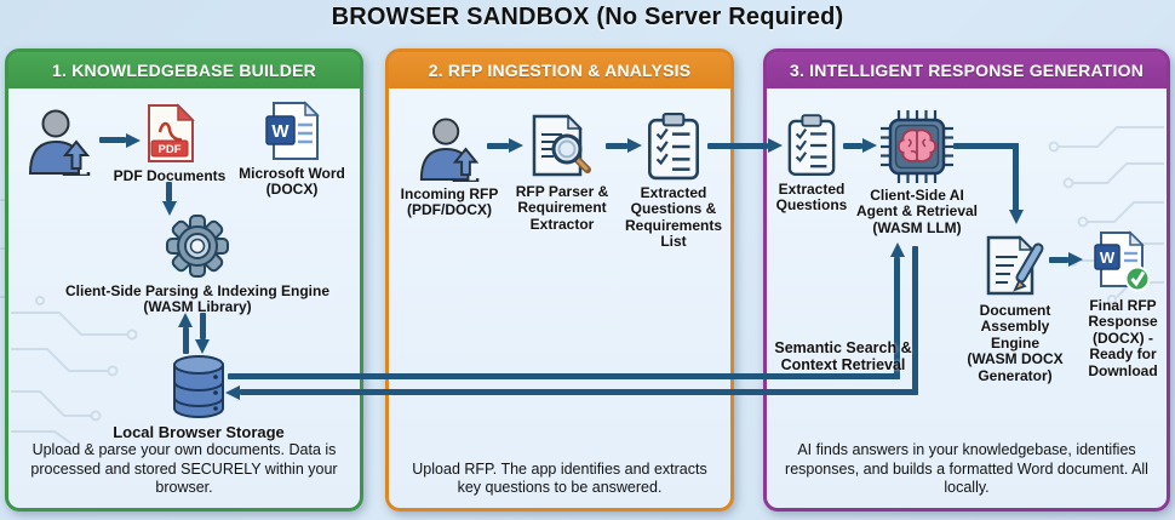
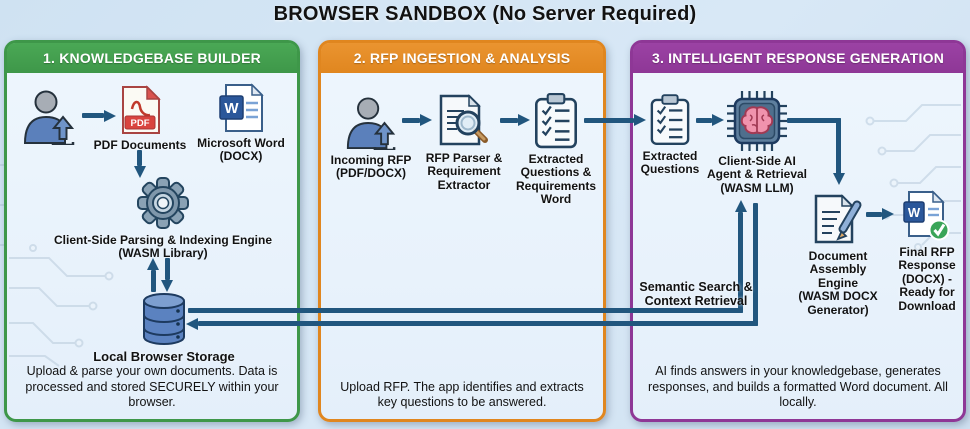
  BROWSER SANDBOX (No Server Required)
  1. KNOWLEDGEBASE BUILDER
  PDF
  PDF Documents
  W
  Microsoft Word
  (DOCX)
  Client-Side Parsing & Indexing Engine
  (WASM Library)
  Local Browser Storage
  Upload & parse your own documents. Data is processed and stored SECURELY within your browser.
  2. RFP INGESTION & ANALYSIS
  Incoming RFP
  (PDF/DOCX)
  RFP Parser & Requirement Extractor
- Extracted Questions & Requirements List
+ Extracted Questions & Requirements Word
  Upload RFP. The app identifies and extracts key questions to be answered.
  3. INTELLIGENT RESPONSE GENERATION
  Extracted Questions
  Client-Side AI Agent & Retrieval
  (WASM LLM)
  Semantic Search & Context Retrieval
  Document Assembly Engine
  (WASM DOCX Generator)
  W
  Final RFP Response (DOCX) - Ready for Download
- AI finds answers in your knowledgebase, identifies responses, and builds a formatted Word document. All locally.
+ AI finds answers in your knowledgebase, generates responses, and builds a formatted Word document. All locally.
